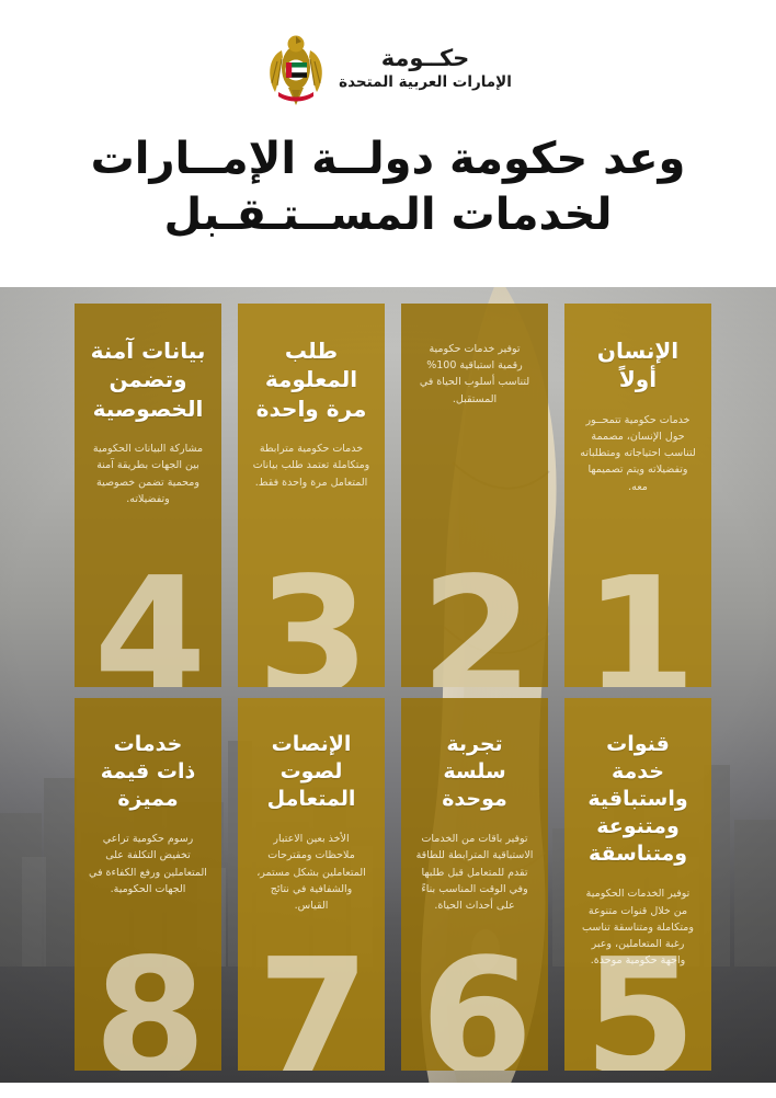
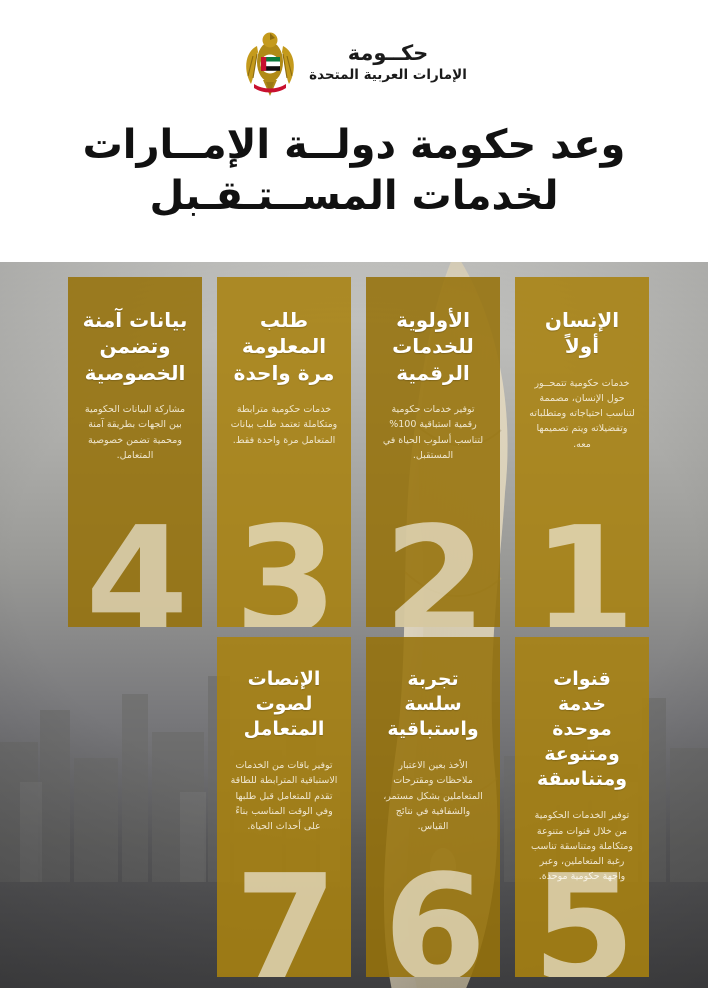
  حكــومة
  الإمارات العربية المتحدة
  وعد حكومة دولــة الإمــارات
  لخدمات المســتـقـبل
  الإنسان
  أولاً
  خدمات حكومية تتمحــور حول الإنسان، مصممة لتناسب احتياجاته ومتطلباته وتفضيلاته ويتم تصميمها معه.
  1
+ الأولوية
+ للخدمات
+ الرقمية
  توفير خدمات حكومية رقمية استباقية 100% لتناسب أسلوب الحياة في المستقبل.
  2
  طلب
  المعلومة
  مرة واحدة
  خدمات حكومية مترابطة ومتكاملة تعتمد طلب بيانات المتعامل مرة واحدة فقط.
  3
  بيانات آمنة
  وتضمن
  الخصوصية
- مشاركة البيانات الحكومية بين الجهات بطريقة آمنة ومحمية تضمن خصوصية وتفضيلاته.
+ مشاركة البيانات الحكومية بين الجهات بطريقة آمنة ومحمية تضمن خصوصية المتعامل.
  4
  قنوات خدمة
- واستباقية
+ موحدة
  ومتنوعة
  ومتناسقة
  توفير الخدمات الحكومية من خلال قنوات متنوعة ومتكاملة ومتناسقة تناسب رغبة المتعاملين، وعبر واجهة حكومية موحدة.
  5
  تجربة سلسة
- موحدة
+ واستباقية
- توفير باقات من الخدمات الاستباقية المترابطة للطاقة تقدم للمتعامل قبل طلبها وفي الوقت المناسب بناءً على أحداث الحياة.
+ الأخذ بعين الاعتبار ملاحظات ومقترحات المتعاملين بشكل مستمر، والشفافية في نتائج القياس.
  6
  الإنصات
  لصوت
  المتعامل
- الأخذ بعين الاعتبار ملاحظات ومقترحات المتعاملين بشكل مستمر، والشفافية في نتائج القياس.
+ توفير باقات من الخدمات الاستباقية المترابطة للطاقة تقدم للمتعامل قبل طلبها وفي الوقت المناسب بناءً على أحداث الحياة.
  7
- خدمات
- ذات قيمة
- مميزة
- رسوم حكومية تراعي تخفيض التكلفة على المتعاملين ورفع الكفاءة في الجهات الحكومية.
- 8
